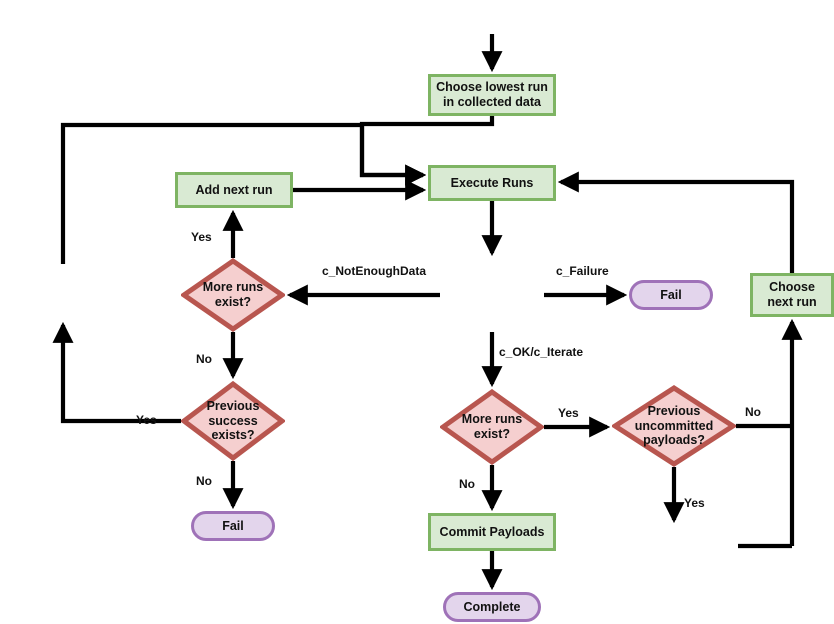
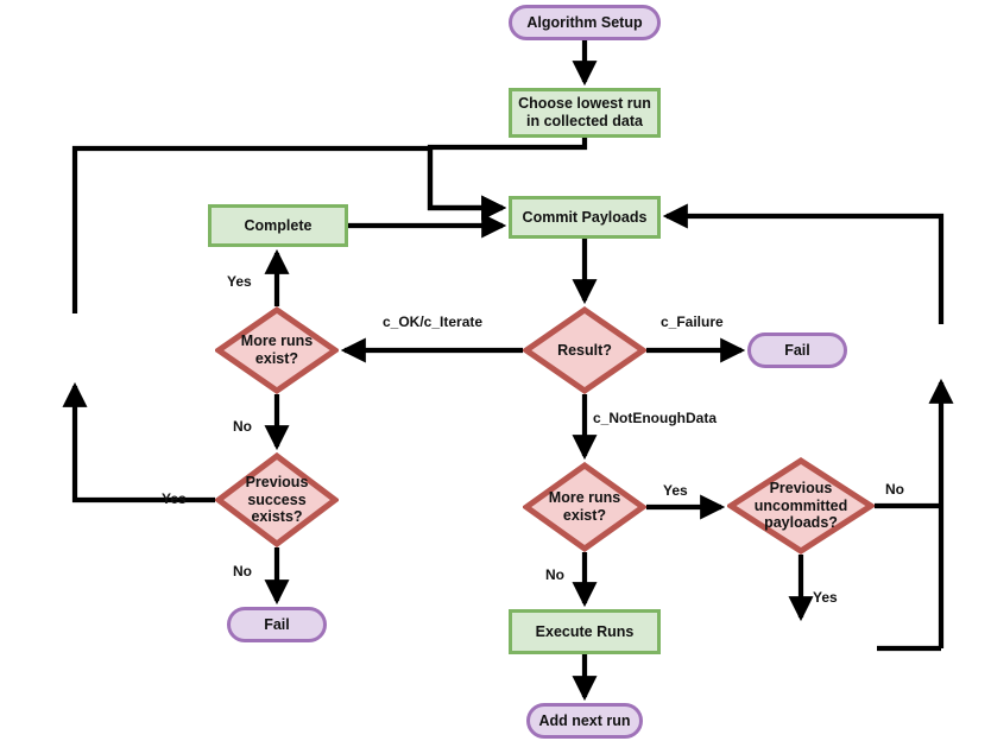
+ Algorithm Setup
  Choose lowest run
  in collected data
- Execute Runs
+ Commit Payloads
- Add next run
+ Complete
+ Result?
  More runs
  exist?
  Fail
- Choose
- next run
  Previous
  success
  exists?
  More runs
  exist?
  Previous
  uncommitted
  payloads?
  Fail
- Commit Payloads
+ Execute Runs
- Complete
+ Add next run
- c_NotEnoughData
+ c_OK/c_Iterate
  c_Failure
- c_OK/c_Iterate
+ c_NotEnoughData
  Yes
  No
  Yes
  No
  No
  Yes
  No
  Yes
